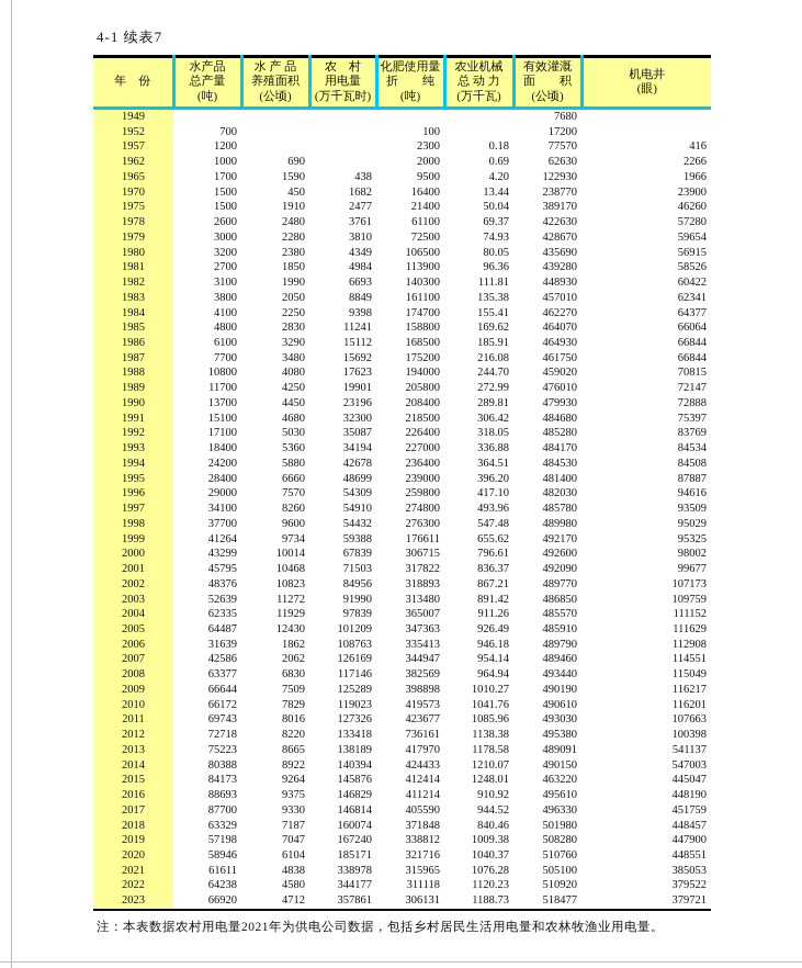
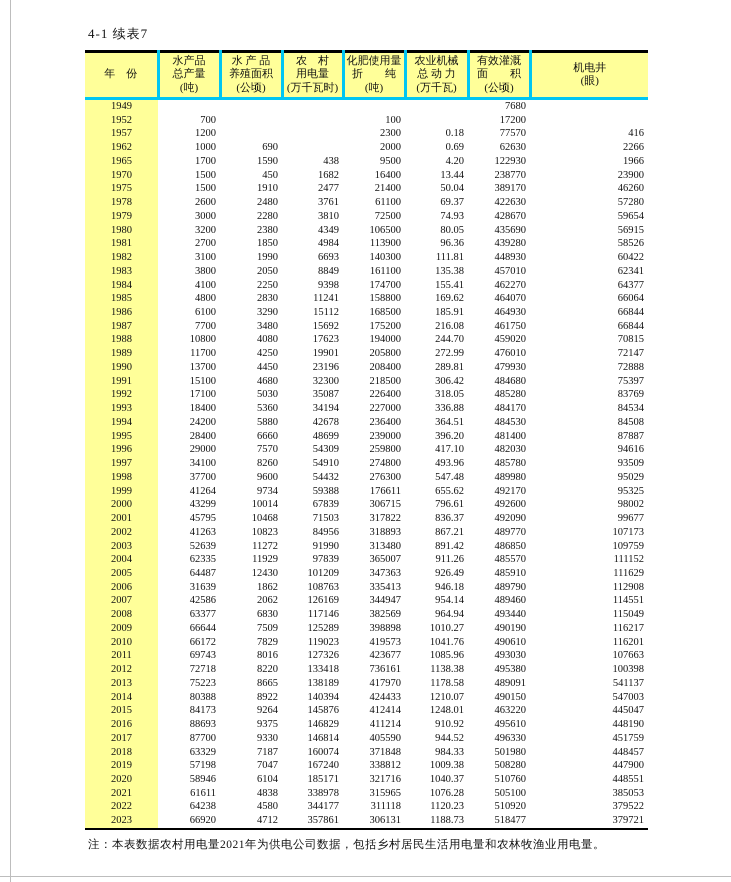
  4-1 续表7
  年 份	水产品总产量(吨)	水 产 品养殖面积(公顷)	农 村用电量(万千瓦时)	化肥使用量折 纯(吨)	农业机械总 动 力(万千瓦)	有效灌溉面 积(公顷)	机电井(眼)
  1949						7680
  1952	700			100		17200
  1957	1200			2300	0.18	77570	416
  1962	1000	690		2000	0.69	62630	2266
  1965	1700	1590	438	9500	4.20	122930	1966
  1970	1500	450	1682	16400	13.44	238770	23900
  1975	1500	1910	2477	21400	50.04	389170	46260
  1978	2600	2480	3761	61100	69.37	422630	57280
  1979	3000	2280	3810	72500	74.93	428670	59654
  1980	3200	2380	4349	106500	80.05	435690	56915
  1981	2700	1850	4984	113900	96.36	439280	58526
  1982	3100	1990	6693	140300	111.81	448930	60422
  1983	3800	2050	8849	161100	135.38	457010	62341
  1984	4100	2250	9398	174700	155.41	462270	64377
  1985	4800	2830	11241	158800	169.62	464070	66064
  1986	6100	3290	15112	168500	185.91	464930	66844
  1987	7700	3480	15692	175200	216.08	461750	66844
  1988	10800	4080	17623	194000	244.70	459020	70815
  1989	11700	4250	19901	205800	272.99	476010	72147
  1990	13700	4450	23196	208400	289.81	479930	72888
  1991	15100	4680	32300	218500	306.42	484680	75397
  1992	17100	5030	35087	226400	318.05	485280	83769
  1993	18400	5360	34194	227000	336.88	484170	84534
  1994	24200	5880	42678	236400	364.51	484530	84508
  1995	28400	6660	48699	239000	396.20	481400	87887
  1996	29000	7570	54309	259800	417.10	482030	94616
  1997	34100	8260	54910	274800	493.96	485780	93509
  1998	37700	9600	54432	276300	547.48	489980	95029
  1999	41264	9734	59388	176611	655.62	492170	95325
  2000	43299	10014	67839	306715	796.61	492600	98002
  2001	45795	10468	71503	317822	836.37	492090	99677
- 2002	48376	10823	84956	318893	867.21	489770	107173
+ 2002	41263	10823	84956	318893	867.21	489770	107173
  2003	52639	11272	91990	313480	891.42	486850	109759
  2004	62335	11929	97839	365007	911.26	485570	111152
  2005	64487	12430	101209	347363	926.49	485910	111629
  2006	31639	1862	108763	335413	946.18	489790	112908
  2007	42586	2062	126169	344947	954.14	489460	114551
  2008	63377	6830	117146	382569	964.94	493440	115049
  2009	66644	7509	125289	398898	1010.27	490190	116217
  2010	66172	7829	119023	419573	1041.76	490610	116201
  2011	69743	8016	127326	423677	1085.96	493030	107663
  2012	72718	8220	133418	736161	1138.38	495380	100398
  2013	75223	8665	138189	417970	1178.58	489091	541137
  2014	80388	8922	140394	424433	1210.07	490150	547003
  2015	84173	9264	145876	412414	1248.01	463220	445047
  2016	88693	9375	146829	411214	910.92	495610	448190
  2017	87700	9330	146814	405590	944.52	496330	451759
- 2018	63329	7187	160074	371848	840.46	501980	448457
+ 2018	63329	7187	160074	371848	984.33	501980	448457
  2019	57198	7047	167240	338812	1009.38	508280	447900
  2020	58946	6104	185171	321716	1040.37	510760	448551
  2021	61611	4838	338978	315965	1076.28	505100	385053
  2022	64238	4580	344177	311118	1120.23	510920	379522
  2023	66920	4712	357861	306131	1188.73	518477	379721
  注：本表数据农村用电量2021年为供电公司数据，包括乡村居民生活用电量和农林牧渔业用电量。
